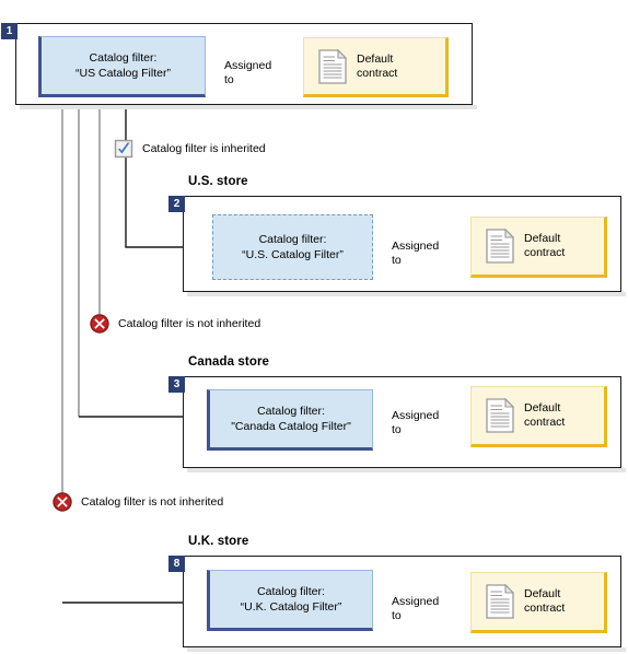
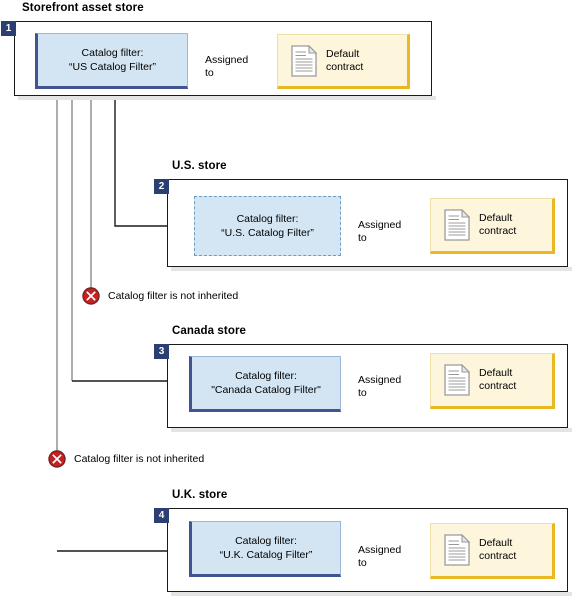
+ Storefront asset store
  1
  Catalog filter:
  “US Catalog Filter”
  Assigned
  to
  Default
  contract
- Catalog filter is inherited
  U.S. store
  2
  Catalog filter:
  “U.S. Catalog Filter”
  Assigned
  to
  Default
  contract
  Catalog filter is not inherited
  Canada store
  3
  Catalog filter:
  "Canada Catalog Filter"
  Assigned
  to
  Default
  contract
  Catalog filter is not inherited
  U.K. store
- 8
+ 4
  Catalog filter:
  “U.K. Catalog Filter”
  Assigned
  to
  Default
  contract
